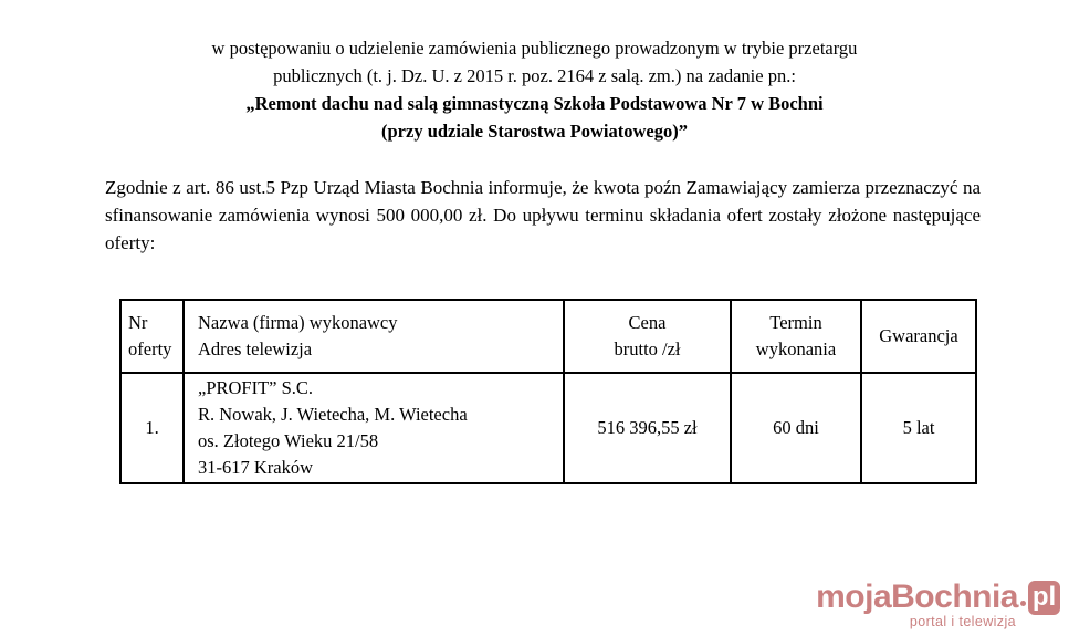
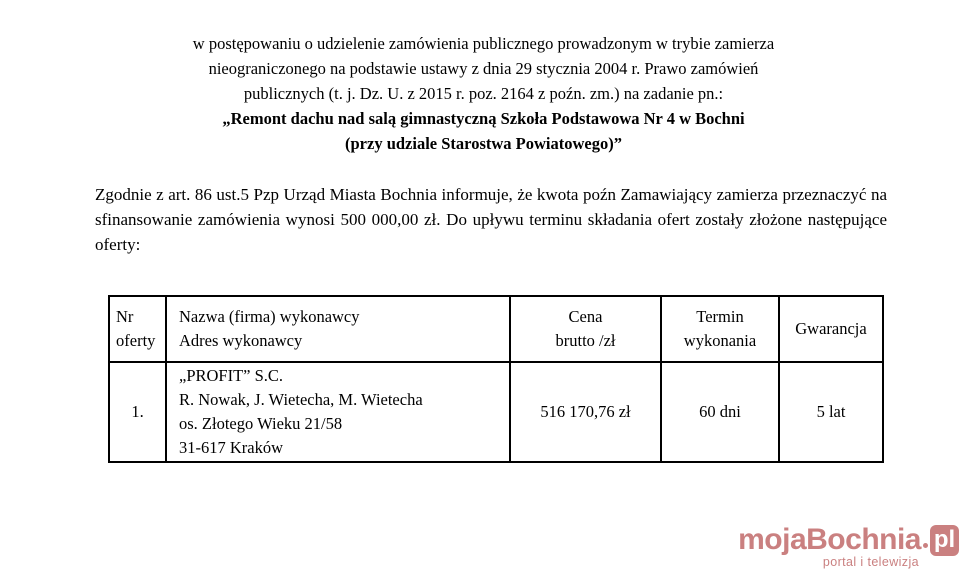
- w postępowaniu o udzielenie zamówienia publicznego prowadzonym w trybie przetargu
+ w postępowaniu o udzielenie zamówienia publicznego prowadzonym w trybie zamierza
+ nieograniczonego na podstawie ustawy z dnia 29 stycznia 2004 r. Prawo zamówień
- publicznych (t. j. Dz. U. z 2015 r. poz. 2164 z salą. zm.) na zadanie pn.:
+ publicznych (t. j. Dz. U. z 2015 r. poz. 2164 z poźn. zm.) na zadanie pn.:
- „Remont dachu nad salą gimnastyczną Szkoła Podstawowa Nr 7 w Bochni
+ „Remont dachu nad salą gimnastyczną Szkoła Podstawowa Nr 4 w Bochni
  (przy udziale Starostwa Powiatowego)”
  Zgodnie z art. 86 ust.5 Pzp Urząd Miasta Bochnia informuje, że kwota poźn Zamawiający zamierza przeznaczyć na sfinansowanie zamówienia wynosi 500 000,00 zł. Do upływu terminu składania ofert zostały złożone następujące oferty:
- Nr oferty	Nazwa (firma) wykonawcy Adres telewizja	Cena brutto /zł	Termin wykonania	Gwarancja
+ Nr oferty	Nazwa (firma) wykonawcy Adres wykonawcy	Cena brutto /zł	Termin wykonania	Gwarancja
- 1.	„PROFIT” S.C. R. Nowak, J. Wietecha, M. Wietecha os. Złotego Wieku 21/58 31-617 Kraków	516 396,55 zł	60 dni	5 lat
+ 1.	„PROFIT” S.C. R. Nowak, J. Wietecha, M. Wietecha os. Złotego Wieku 21/58 31-617 Kraków	516 170,76 zł	60 dni	5 lat
  mojaBochnia
  portal i telewizja
  pl
